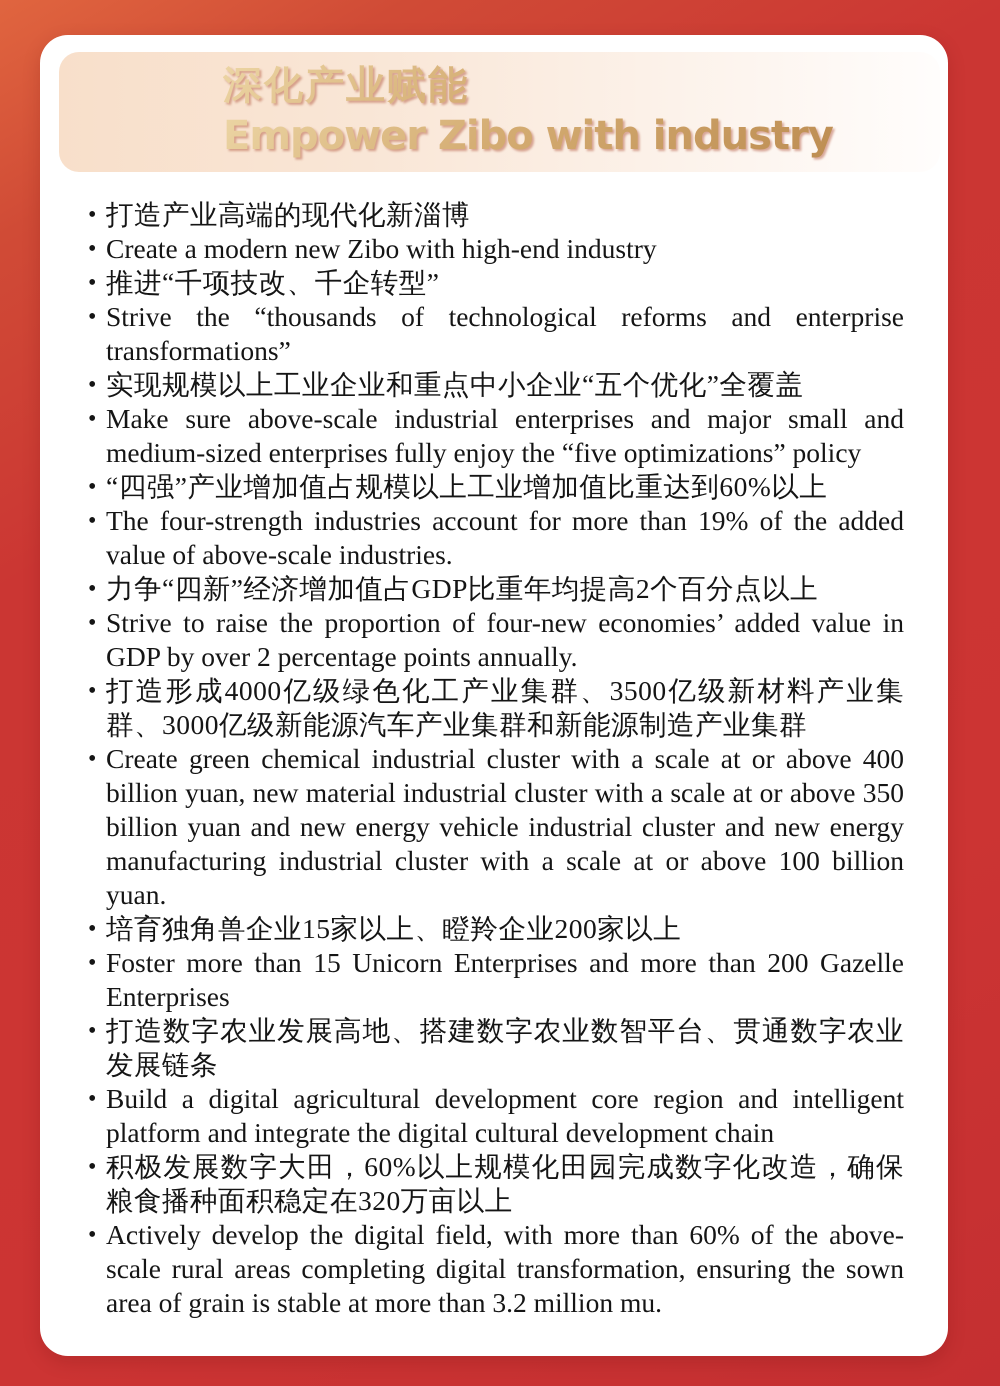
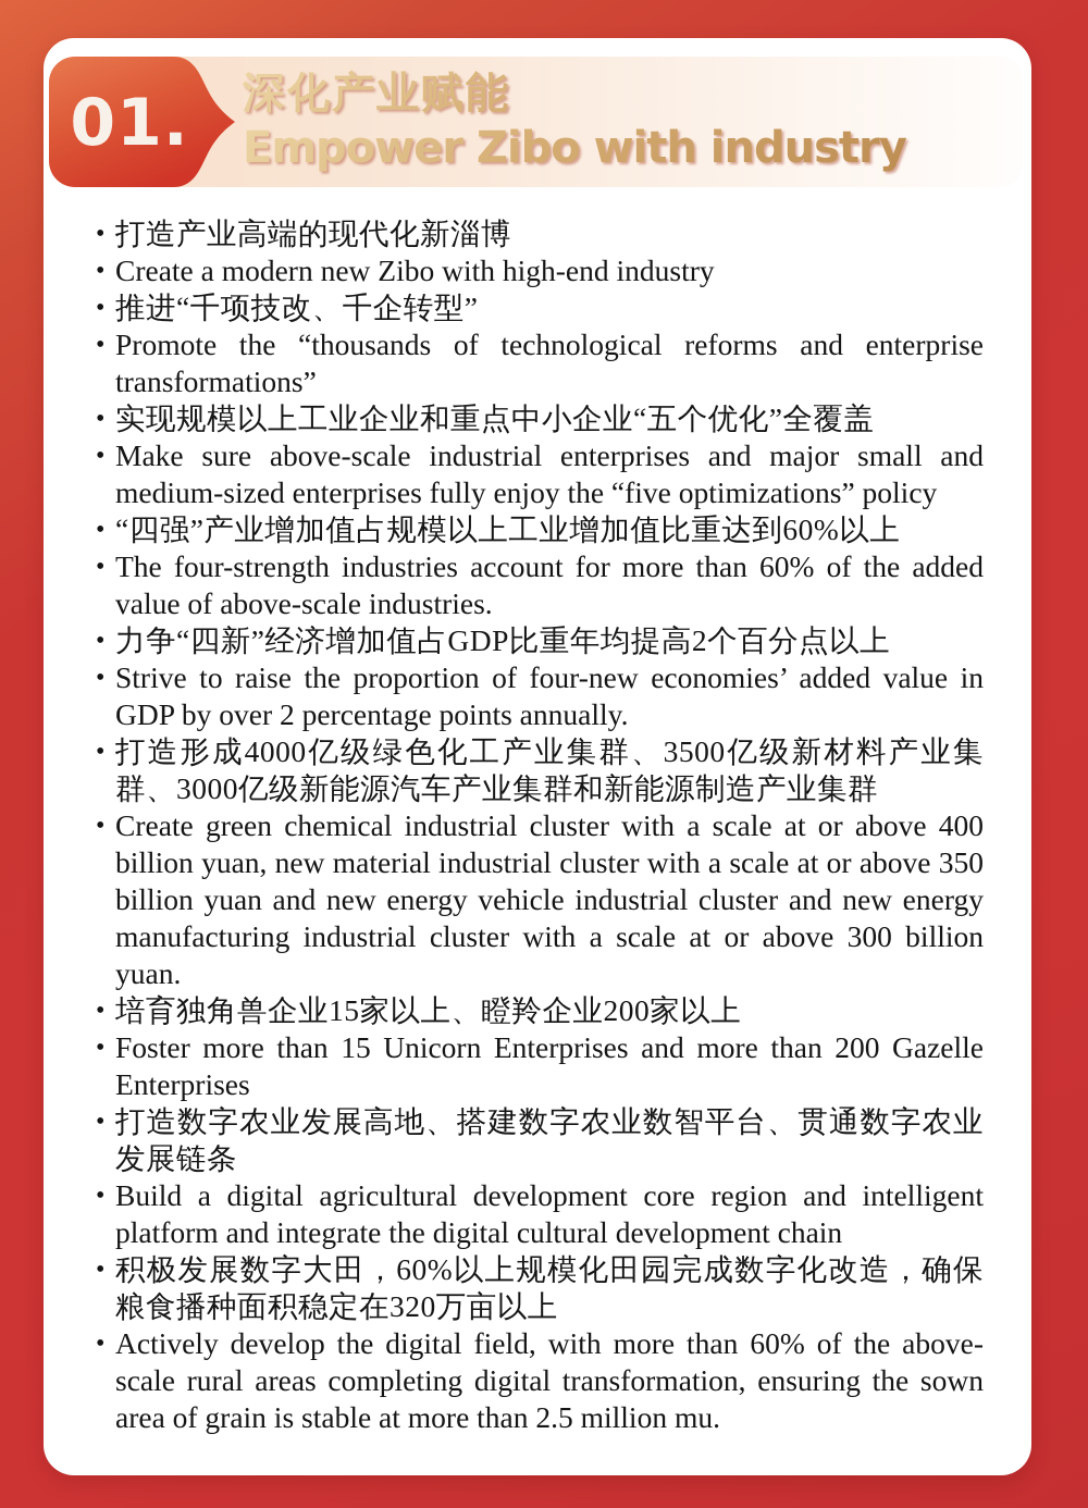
+ 01.
  深化产业赋能
  Empower Zibo with industry
  •
  打造产业高端的现代化新淄博
  •
  Create a modern new Zibo with high-end industry
  •
  推进“千项技改、千企转型”
  •
- Strive the “thousands of technological reforms and enterprise transformations”
+ Promote the “thousands of technological reforms and enterprise transformations”
  •
  实现规模以上工业企业和重点中小企业“五个优化”全覆盖
  •
  Make sure above-scale industrial enterprises and major small and medium-sized enterprises fully enjoy the “five optimizations” policy
  •
  “四强”产业增加值占规模以上工业增加值比重达到60%以上
  •
- The four-strength industries account for more than 19% of the added value of above-scale industries.
+ The four-strength industries account for more than 60% of the added value of above-scale industries.
  •
  力争“四新”经济增加值占GDP比重年均提高2个百分点以上
  •
  Strive to raise the proportion of four-new economies’ added value in GDP by over 2 percentage points annually.
  •
  打造形成4000亿级绿色化工产业集群、3500亿级新材料产业集群、3000亿级新能源汽车产业集群和新能源制造产业集群
  •
- Create green chemical industrial cluster with a scale at or above 400 billion yuan, new material industrial cluster with a scale at or above 350 billion yuan and new energy vehicle industrial cluster and new energy manufacturing industrial cluster with a scale at or above 100 billion yuan.
+ Create green chemical industrial cluster with a scale at or above 400 billion yuan, new material industrial cluster with a scale at or above 350 billion yuan and new energy vehicle industrial cluster and new energy manufacturing industrial cluster with a scale at or above 300 billion yuan.
  •
  培育独角兽企业15家以上、瞪羚企业200家以上
  •
  Foster more than 15 Unicorn Enterprises and more than 200 Gazelle Enterprises
  •
  打造数字农业发展高地、搭建数字农业数智平台、贯通数字农业发展链条
  •
  Build a digital agricultural development core region and intelligent platform and integrate the digital cultural development chain
  •
  积极发展数字大田，60%以上规模化田园完成数字化改造，确保粮食播种面积稳定在320万亩以上
  •
- Actively develop the digital field, with more than 60% of the above-scale rural areas completing digital transformation, ensuring the sown area of grain is stable at more than 3.2 million mu.
+ Actively develop the digital field, with more than 60% of the above-scale rural areas completing digital transformation, ensuring the sown area of grain is stable at more than 2.5 million mu.
